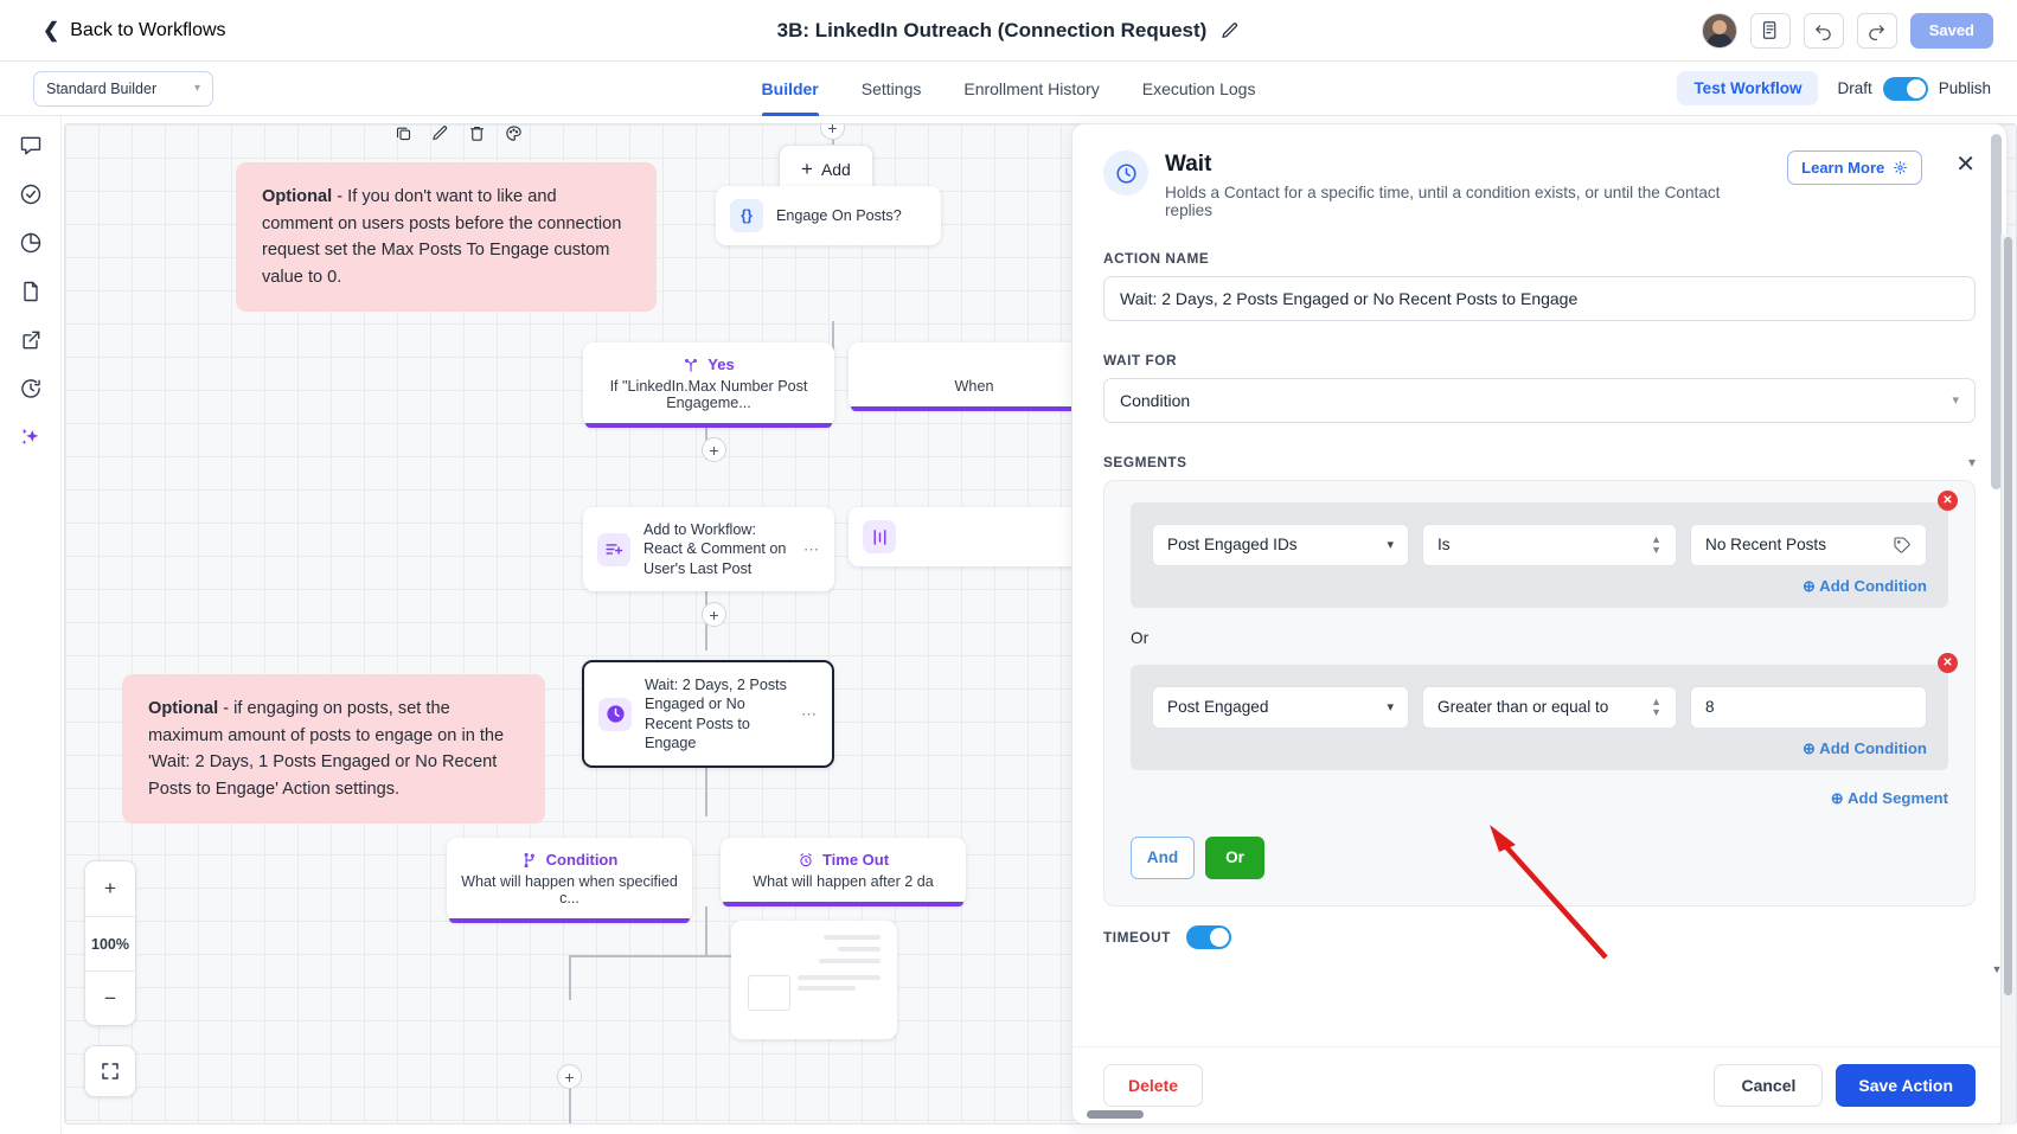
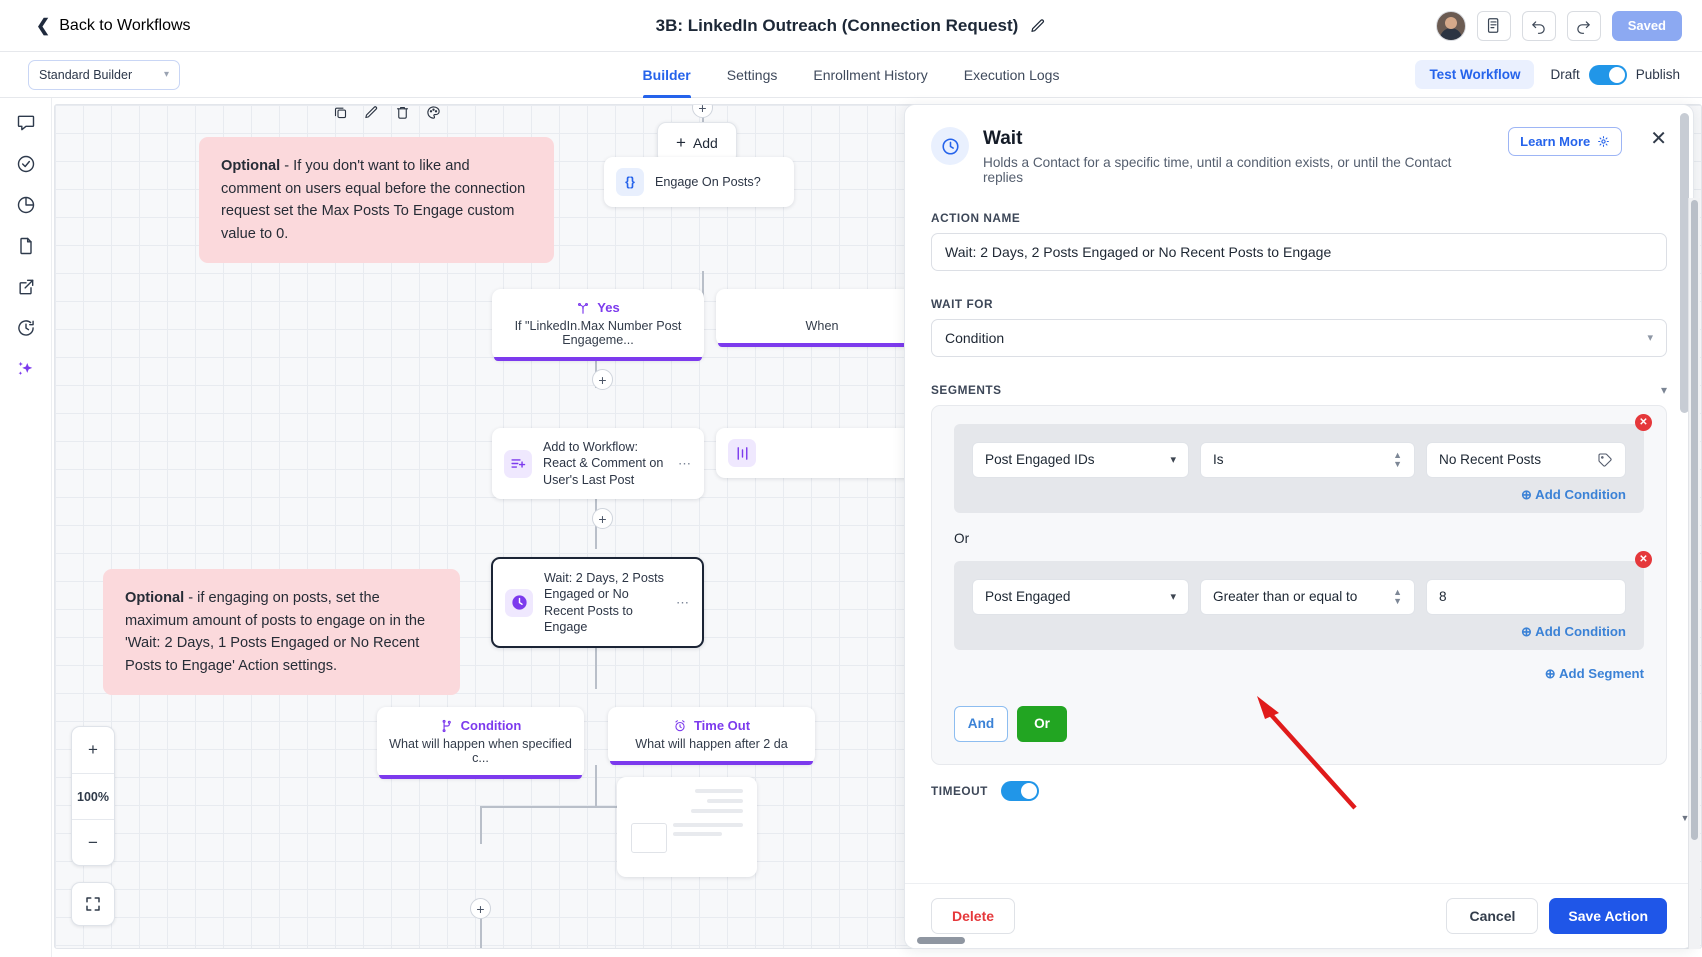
  ❮
  Back to Workflows
  3B: LinkedIn Outreach (Connection Request)
  Saved
  Standard Builder
  ▾
  Builder
  Settings
  Enrollment History
  Execution Logs
  Test Workflow
  Draft
  Publish
- Optional - If you don't want to like and comment on users posts before the connection request set the Max Posts To Engage custom value to 0.
+ Optional - If you don't want to like and comment on users equal before the connection request set the Max Posts To Engage custom value to 0.
  +
  Add
  +
  {}
  Engage On Posts?
  Yes
  If "LinkedIn.Max Number Post Engageme...
  When
  +
  Add to Workflow: React & Comment on User's Last Post
  ⋯
  +
  Wait: 2 Days, 2 Posts Engaged or No Recent Posts to Engage
  ⋯
  Optional - if engaging on posts, set the maximum amount of posts to engage on in the 'Wait: 2 Days, 1 Posts Engaged or No Recent Posts to Engage' Action settings.
  Condition
  What will happen when specified c...
  Time Out
  What will happen after 2 da
  +
  +
  100%
  −
  Wait
  Holds a Contact for a specific time, until a condition exists, or until the Contact replies
  Learn More
  ✕
  ACTION NAME
  Wait: 2 Days, 2 Posts Engaged or No Recent Posts to Engage
  WAIT FOR
  Condition
  ▾
  SEGMENTS
  ▾
  ✕
  Post Engaged IDs
  ▾
  Is
  ▲
  ▼
  No Recent Posts
  ⊕ Add Condition
  Or
  ✕
  Post Engaged
  ▾
  Greater than or equal to
  ▲
  ▼
  8
  ⊕ Add Condition
  ⊕ Add Segment
  And
  Or
  TIMEOUT
  ▼
  Delete
  Cancel
  Save Action
